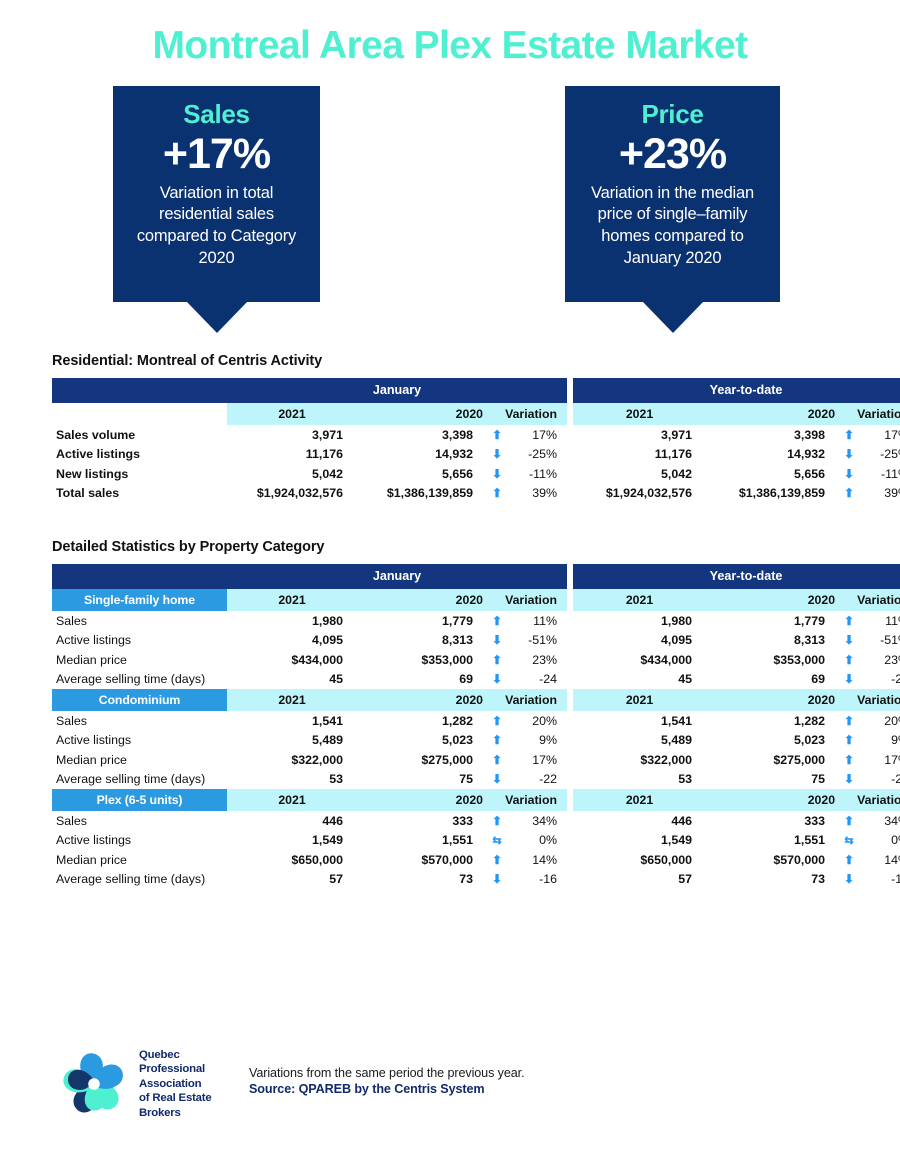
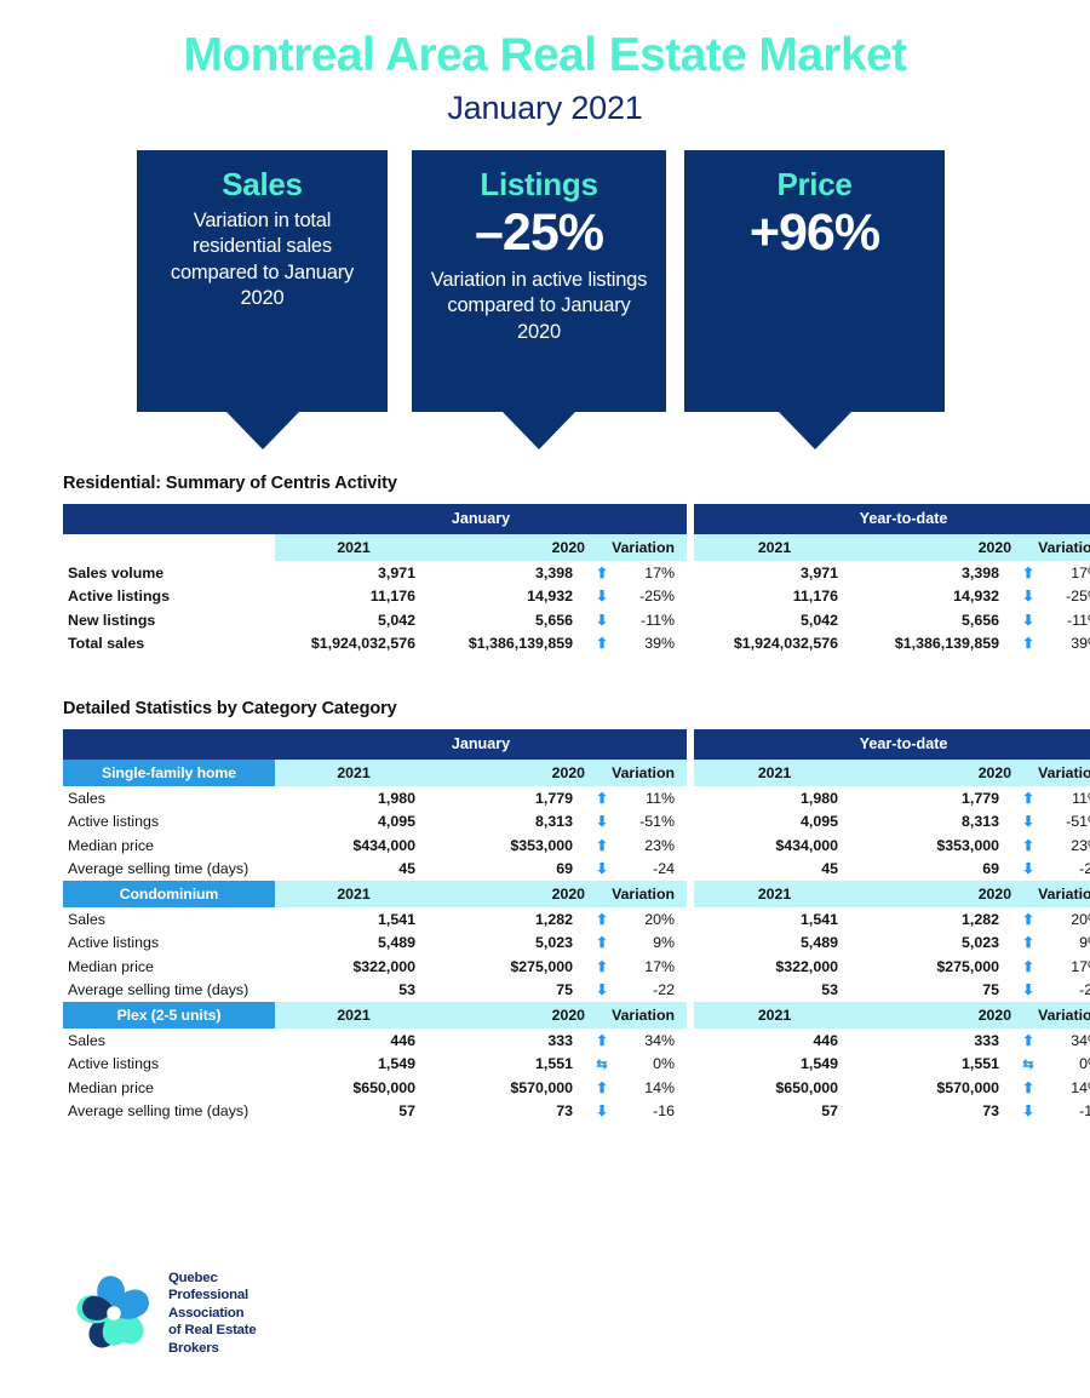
- Montreal Area Plex Estate Market
+ Montreal Area Real Estate Market
+ January 2021
  Sales
- +17%
- Variation in total residential sales compared to Category 2020
+ Variation in total residential sales compared to January 2020
+ Listings
+ –25%
+ Variation in active listings compared to January 2020
  Price
- +23%
+ +96%
- Variation in the median price of single–family homes compared to January 2020
- Residential: Montreal of Centris Activity
+ Residential: Summary of Centris Activity
  	January		Year-to-date
  	2021	2020 Variation		2021	2020 Variatio
  Sales volume	3,971	3,398	⬆	17%		3,971	3,398	⬆	17
  Active listings	11,176	14,932	⬇	-25%		11,176	14,932	⬇	-25
  New listings	5,042	5,656	⬇	-11%		5,042	5,656	⬇	-11
  Total sales	$1,924,032,576	$1,386,139,859	⬆	39%		$1,924,032,576	$1,386,139,859	⬆	39
- Detailed Statistics by Property Category
+ Detailed Statistics by Category Category
  	January		Year-to-date
  Single-family home	2021	2020 Variation		2021	2020 Variatio
  Sales	1,980	1,779	⬆	11%		1,980	1,779	⬆	11
  Active listings	4,095	8,313	⬇	-51%		4,095	8,313	⬇	-51
  Median price	$434,000	$353,000	⬆	23%		$434,000	$353,000	⬆	23
  Average selling time (days)	45	69	⬇	-24		45	69	⬇	-2
  Condominium	2021	2020 Variation		2021	2020 Variatio
  Sales	1,541	1,282	⬆	20%		1,541	1,282	⬆	20
  Active listings	5,489	5,023	⬆	9%		5,489	5,023	⬆	9
  Median price	$322,000	$275,000	⬆	17%		$322,000	$275,000	⬆	17
  Average selling time (days)	53	75	⬇	-22		53	75	⬇	-2
- Plex (6-5 units)	2021	2020 Variation		2021	2020 Variatio
+ Plex (2-5 units)	2021	2020 Variation		2021	2020 Variatio
  Sales	446	333	⬆	34%		446	333	⬆	34
  Active listings	1,549	1,551	⇆	0%		1,549	1,551	⇆	0
  Median price	$650,000	$570,000	⬆	14%		$650,000	$570,000	⬆	14
  Average selling time (days)	57	73	⬇	-16		57	73	⬇	-1
  Quebec
  Professional
  Association
  of Real Estate
  Brokers
- Variations from the same period the previous year.
- Source: QPAREB by the Centris System
